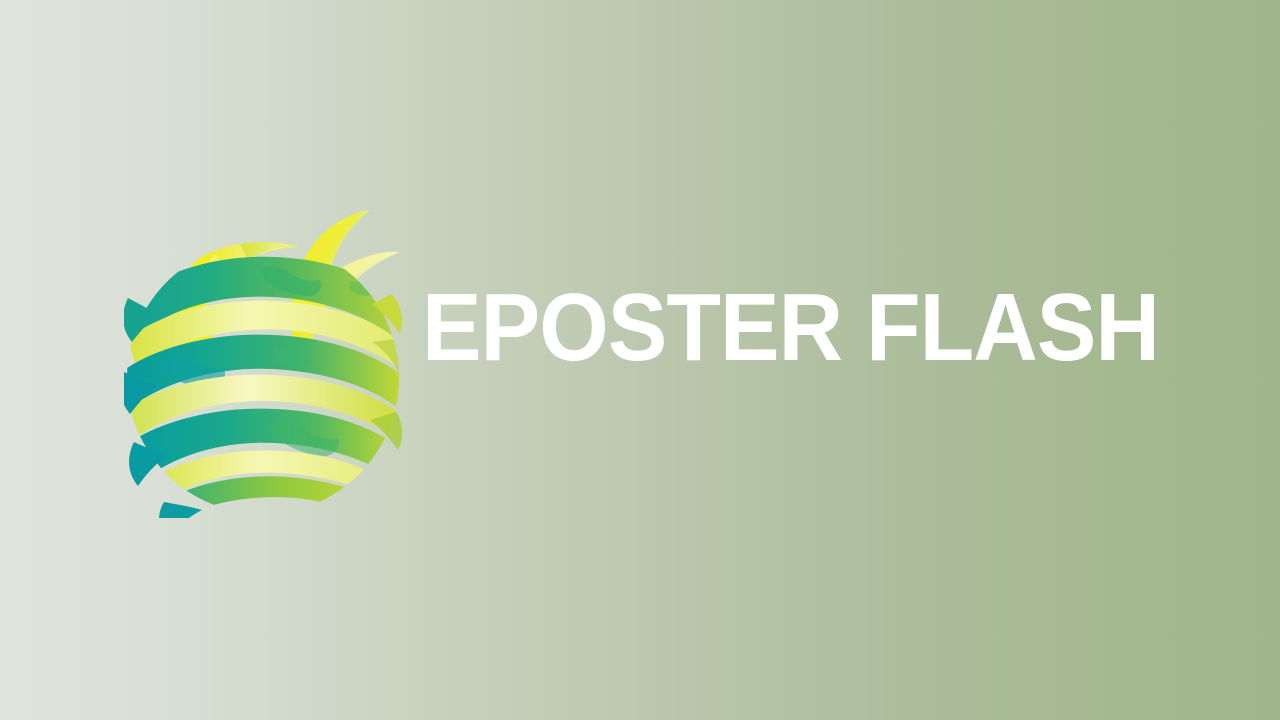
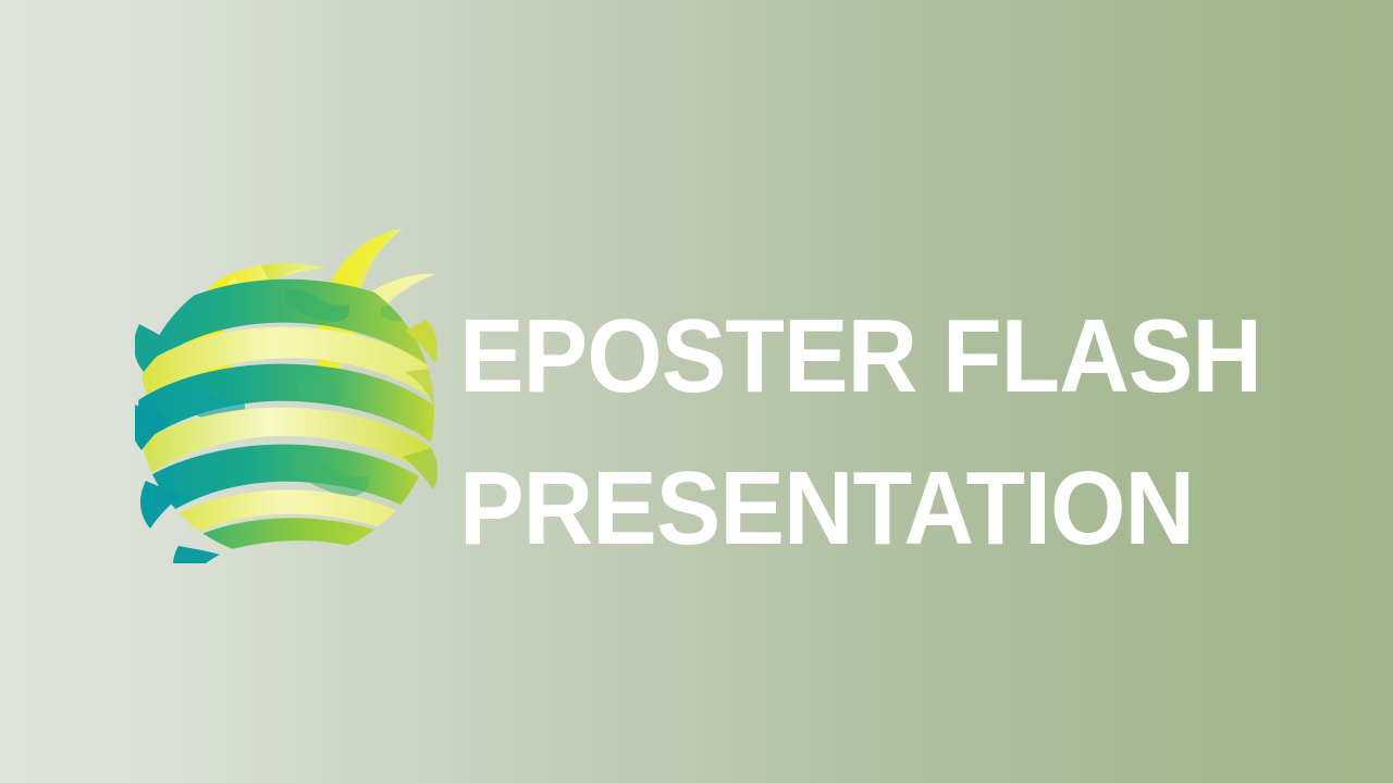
  EPOSTER FLASH
+ PRESENTATION
